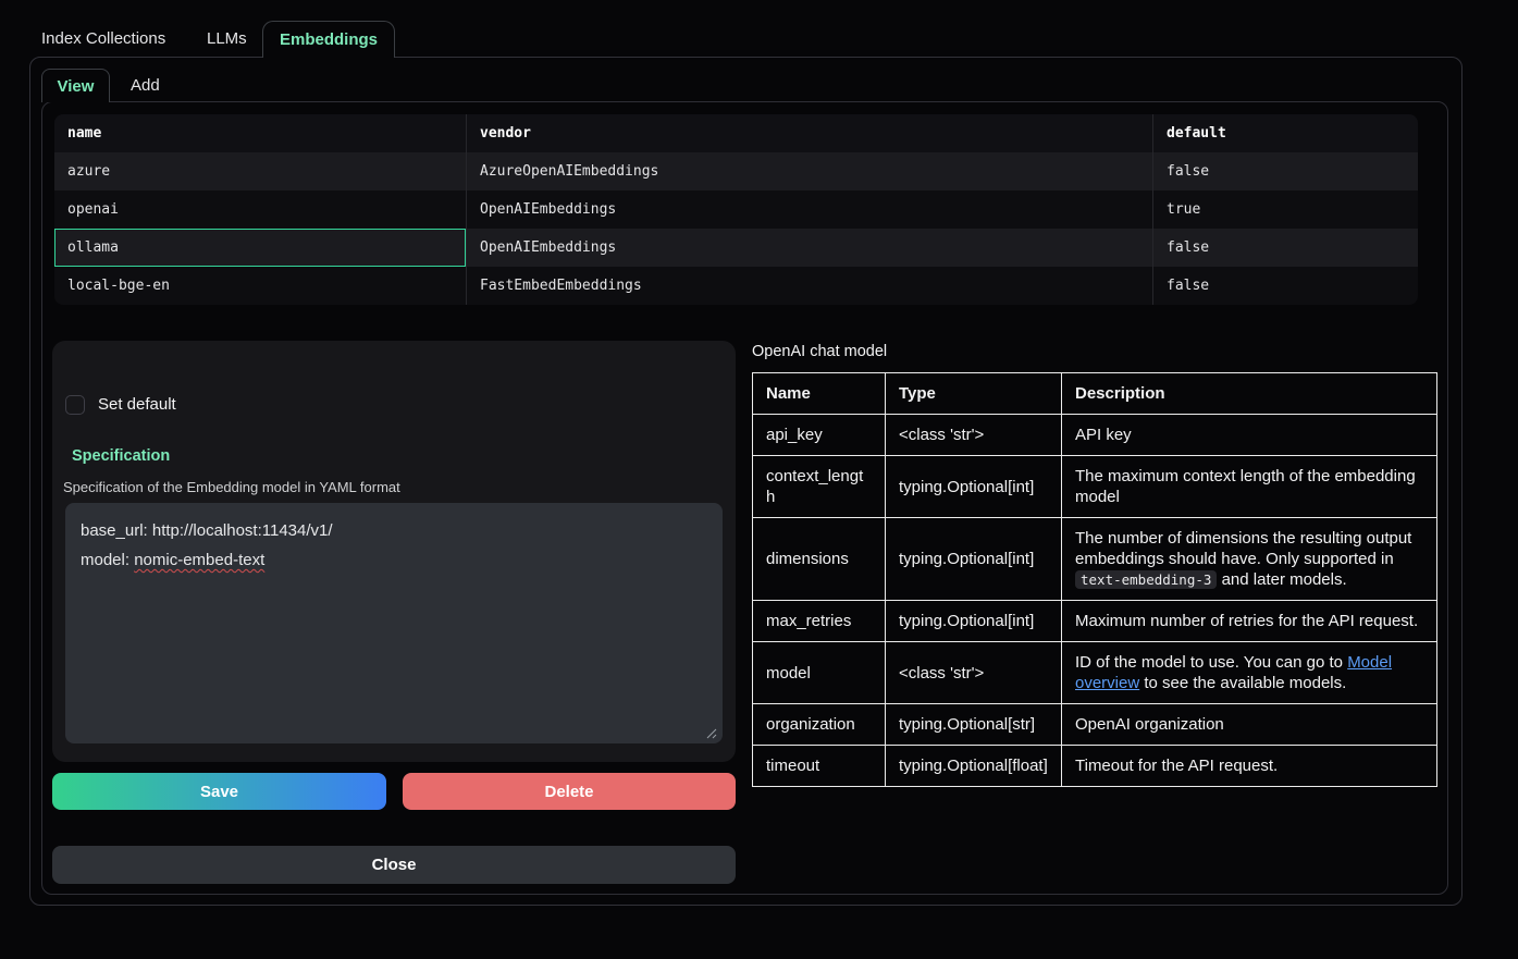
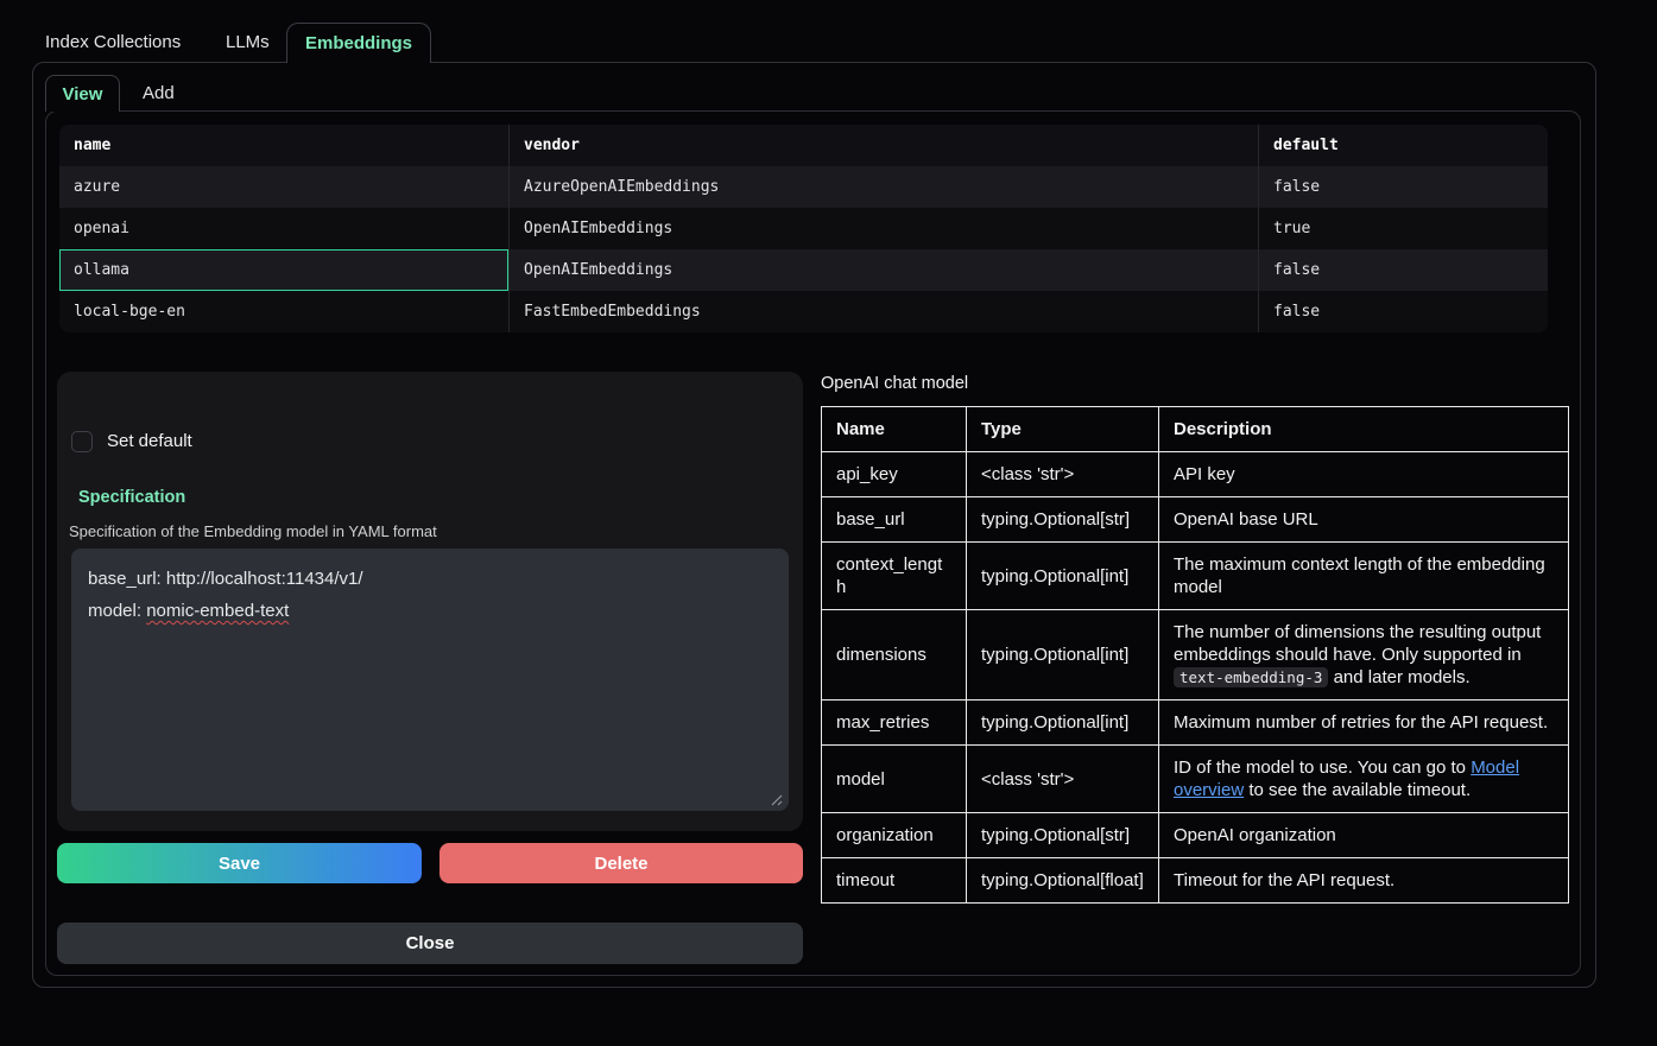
  Index Collections
  LLMs
  Embeddings
  View
  Add
  name
  vendor
  default
  azure
  AzureOpenAIEmbeddings
  false
  openai
  OpenAIEmbeddings
  true
  ollama
  OpenAIEmbeddings
  false
  local-bge-en
  FastEmbedEmbeddings
  false
  Set default
  Specification
  Specification of the Embedding model in YAML format
  base_url: http://localhost:11434/v1/
  model: nomic-embed-text
  Save
  Delete
  Close
  OpenAI chat model
  Name	Type	Description
  api_key	<class 'str'>	API key
+ base_url	typing.Optional[str]	OpenAI base URL
  context_length	typing.Optional[int]	The maximum context length of the embedding model
  dimensions	typing.Optional[int]	The number of dimensions the resulting output embeddings should have. Only supported in text-embedding-3 and later models.
  max_retries	typing.Optional[int]	Maximum number of retries for the API request.
- model	<class 'str'>	ID of the model to use. You can go to Model overview to see the available models.
+ model	<class 'str'>	ID of the model to use. You can go to Model overview to see the available timeout.
  organization	typing.Optional[str]	OpenAI organization
  timeout	typing.Optional[float]	Timeout for the API request.
